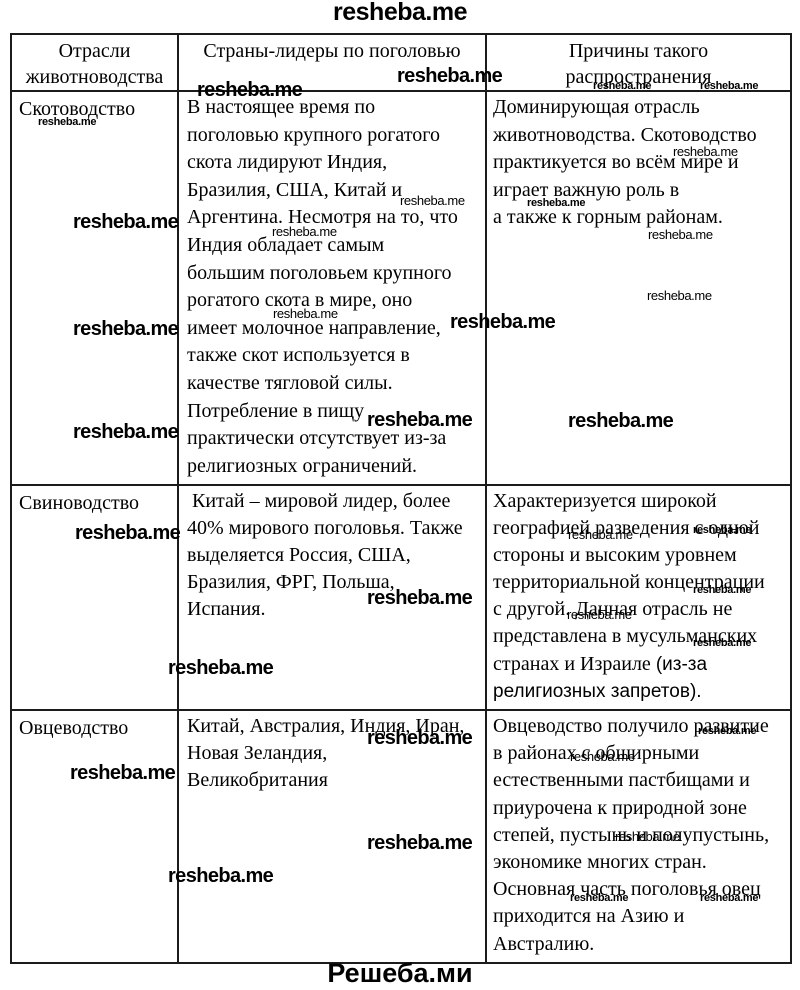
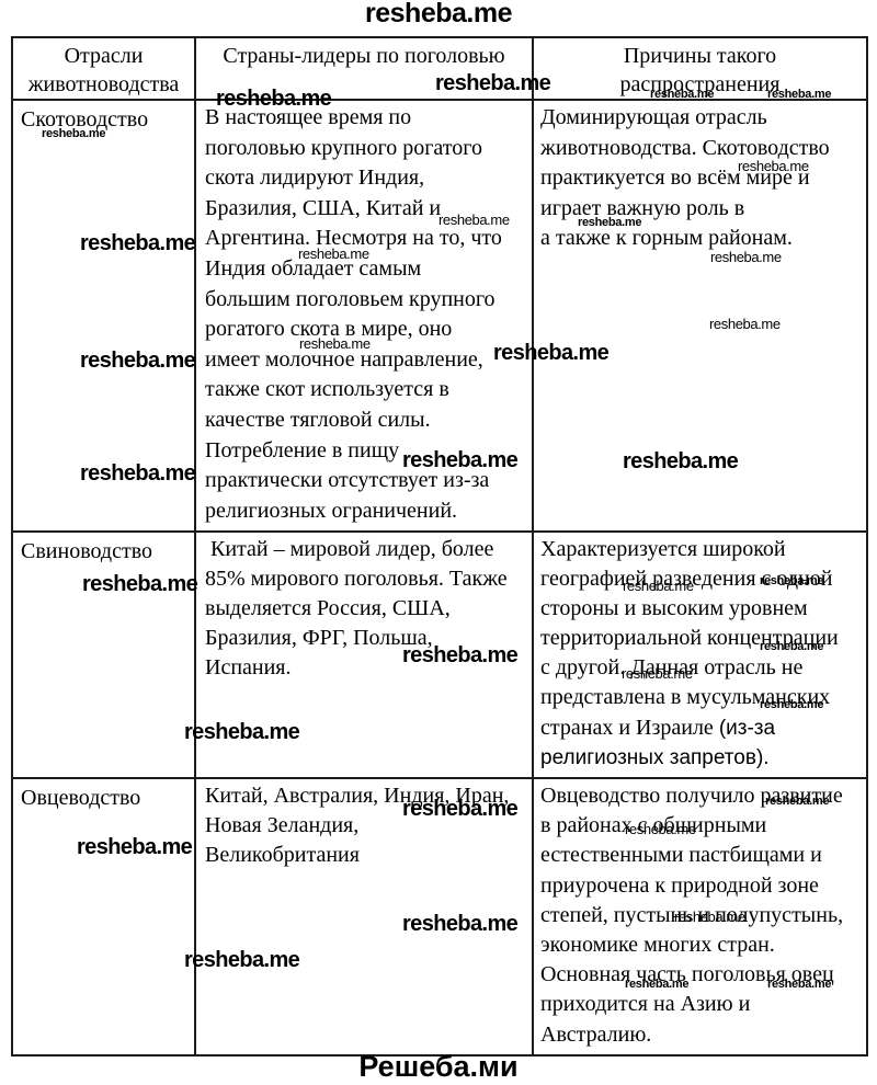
  resheba.me
  Отраслиживотноводства	Страны-лидеры по поголовью	Причины такогораспространения
  Скотоводство	В настоящее время попоголовью крупного рогатогоскота лидируют Индия,Бразилия, США, Китай иАргентина. Несмотря на то, чтоИндия обладает самымбольшим поголовьем крупногорогатого скота в мире, оноимеет молочное направление,также скот используется вкачестве тягловой силы.Потребление в пищупрактически отсутствует из-зарелигиозных ограничений.	Доминирующая отрасльживотноводства. Скотоводствопрактикуется во всём мире ииграет важную роль ва также к горным районам.
- Свиноводство	Китай – мировой лидер, более40% мирового поголовья. Такжевыделяется Россия, США,Бразилия, ФРГ, Польша,Испания.	Характеризуется широкойгеографией разведения с однойстороны и высоким уровнемтерриториальной концентрациис другой. Данная отрасль непредставлена в мусульманскихстранах и Израиле (из-зарелигиозных запретов).
+ Свиноводство	Китай – мировой лидер, более85% мирового поголовья. Такжевыделяется Россия, США,Бразилия, ФРГ, Польша,Испания.	Характеризуется широкойгеографией разведения с однойстороны и высоким уровнемтерриториальной концентрациис другой. Данная отрасль непредставлена в мусульманскихстранах и Израиле (из-зарелигиозных запретов).
  Овцеводство	Китай, Австралия, Индия, Иран,Новая Зеландия,Великобритания	Овцеводство получило развитиев районах с обширнымиестественными пастбищами иприурочена к природной зонестепей, пустынь и полупустынь,экономике многих стран.Основная часть поголовья овецприходится на Азию иАвстралию.
  Решеба.ми
  resheba.me
  resheba.me
  resheba.me
  resheba.me
  resheba.me
  resheba.me
  resheba.me
  resheba.me
  resheba.me
  resheba.me
  resheba.me
  resheba.me
  resheba.me
  resheba.me
  resheba.me
  resheba.me
  resheba.me
  resheba.me
  resheba.me
  resheba.me
  resheba.me
  resheba.me
  resheba.me
  resheba.me
  resheba.me
  resheba.me
  resheba.me
  resheba.me
  resheba.me
  resheba.me
  resheba.me
  resheba.me
  resheba.me
  resheba.me
  resheba.me
